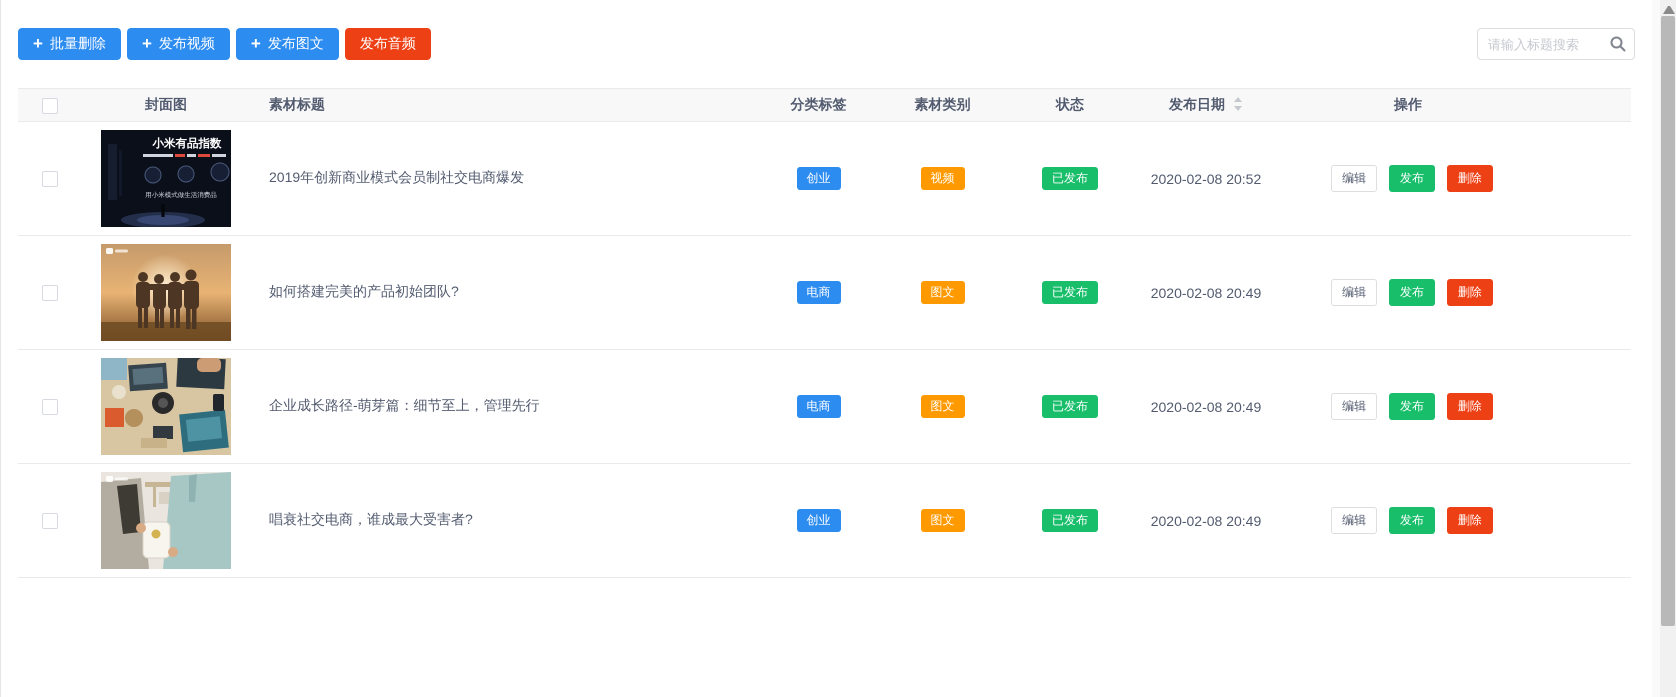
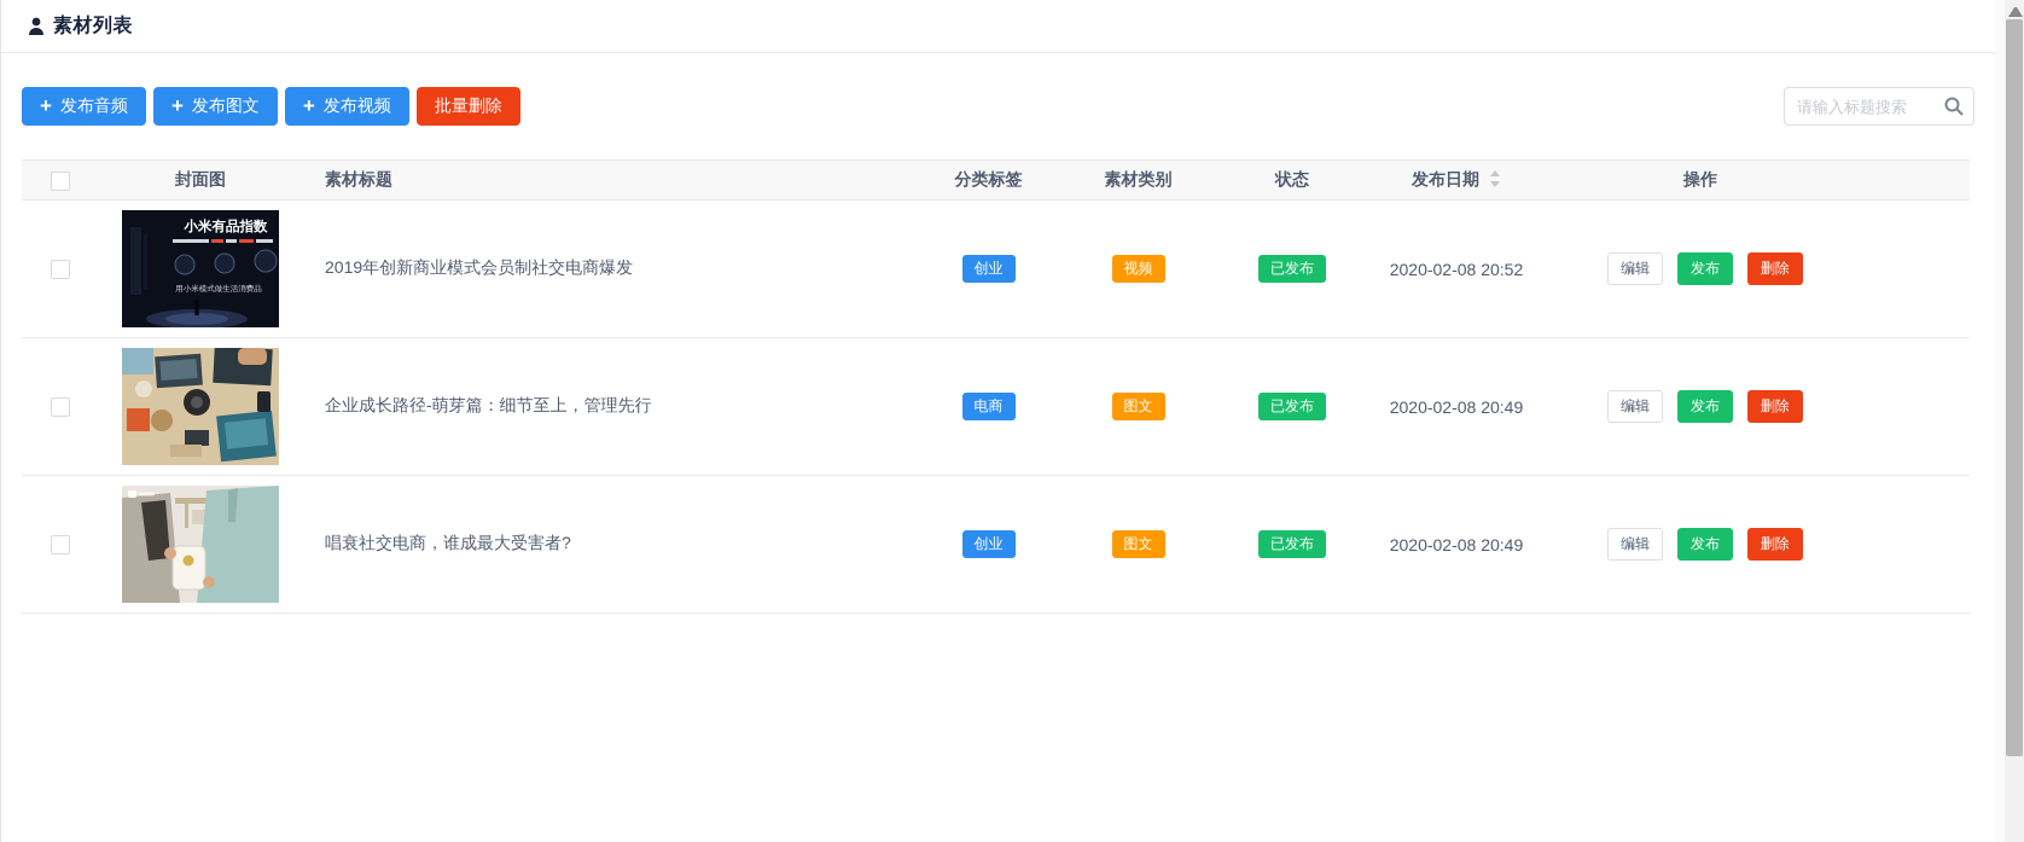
+ 素材列表
  +
- 批量删除
+ 发布音频
  +
- 发布视频
+ 发布图文
  +
- 发布图文
+ 发布视频
- 发布音频
+ 批量删除
  请输入标题搜索
  	封面图	素材标题	分类标签	素材类别	状态	发布日期	操作
  	小米有品指数	2019年创新商业模式会员制社交电商爆发	创业	视频	已发布	2020-02-08 20:52	编辑 发布 删除
- 		如何搭建完美的产品初始团队?	电商	图文	已发布	2020-02-08 20:49	编辑 发布 删除
  		企业成长路径-萌芽篇：细节至上，管理先行	电商	图文	已发布	2020-02-08 20:49	编辑 发布 删除
  		唱衰社交电商，谁成最大受害者?	创业	图文	已发布	2020-02-08 20:49	编辑 发布 删除
